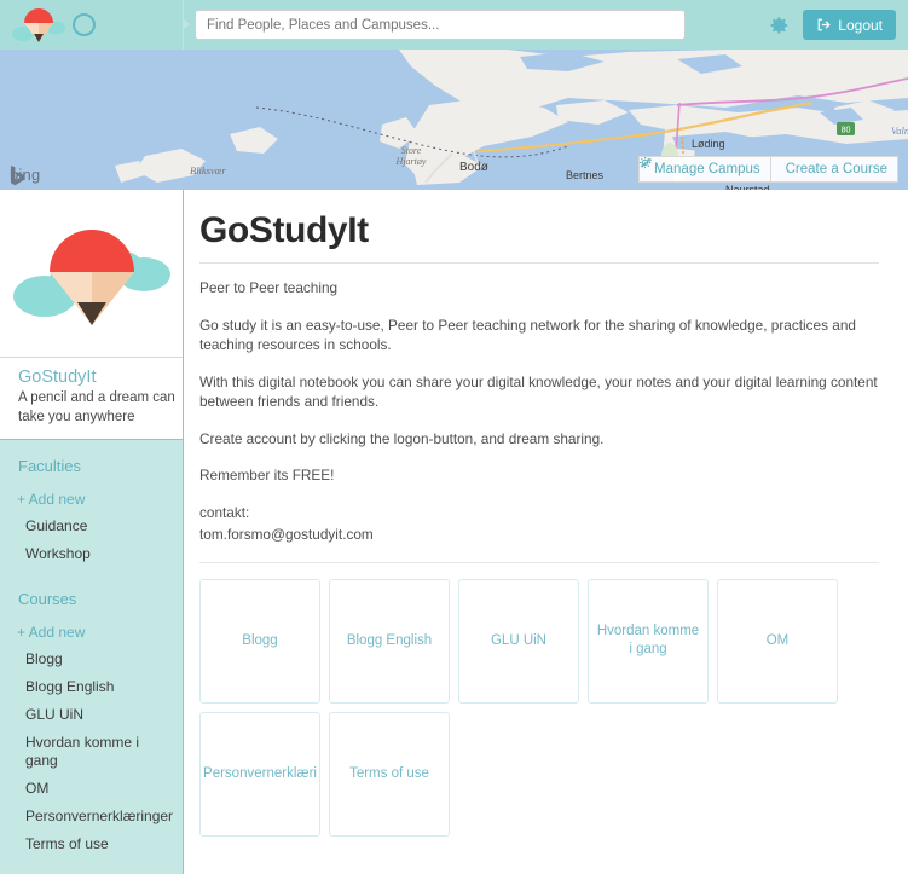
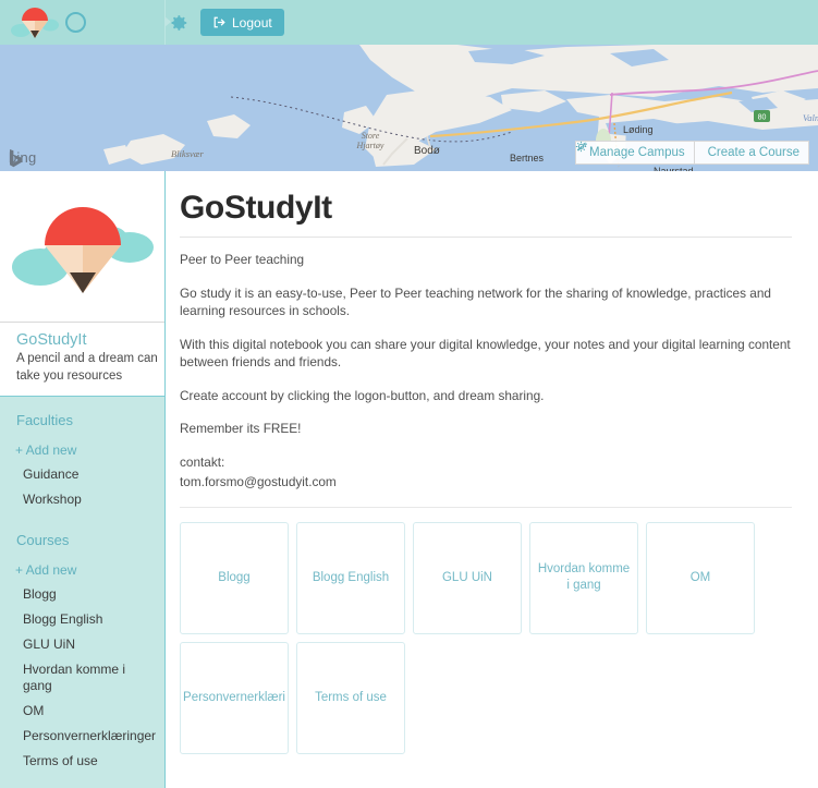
- Find People, Places and Campuses...
  Logout
  Bliksvær
  Store
  Hjartøy
  Bodø
  Bertnes
  Løding
  Valn
  bing
  Manage Campus
  Create a Course
  GoStudyIt
- A pencil and a dream can take you anywhere
+ A pencil and a dream can take you resources
  Faculties
  + Add new
  Guidance
  Workshop
  Courses
  + Add new
  Blogg
  Blogg English
  GLU UiN
  Hvordan komme i gang
  OM
  Personvernerklæringer
  Terms of use
  GoStudyIt
  Peer to Peer teaching
- Go study it is an easy-to-use, Peer to Peer teaching network for the sharing of knowledge, practices and teaching resources in schools.
+ Go study it is an easy-to-use, Peer to Peer teaching network for the sharing of knowledge, practices and learning resources in schools.
  With this digital notebook you can share your digital knowledge, your notes and your digital learning content between friends and friends.
  Create account by clicking the logon-button, and dream sharing.
  Remember its FREE!
  contakt:
  tom.forsmo@gostudyit.com
  Blogg
  Blogg English
  GLU UiN
  Hvordan komme i gang
  OM
  Personvernerklæri
  Terms of use
